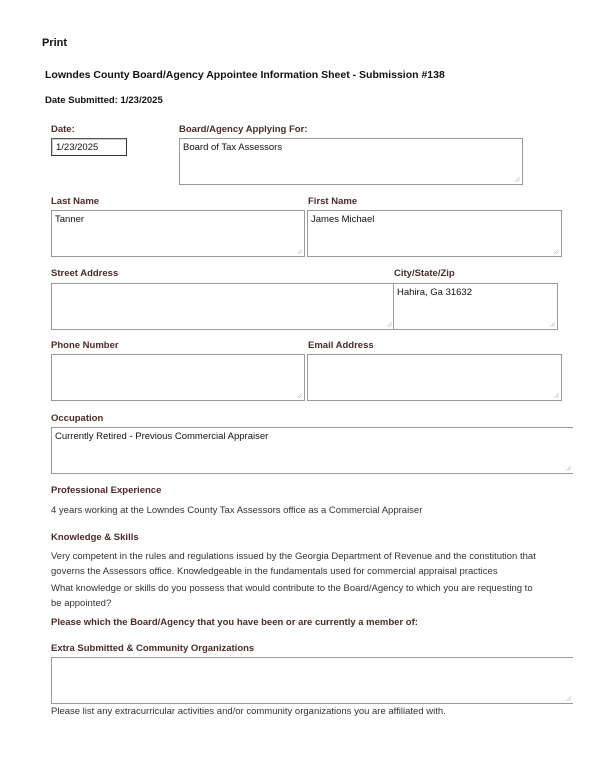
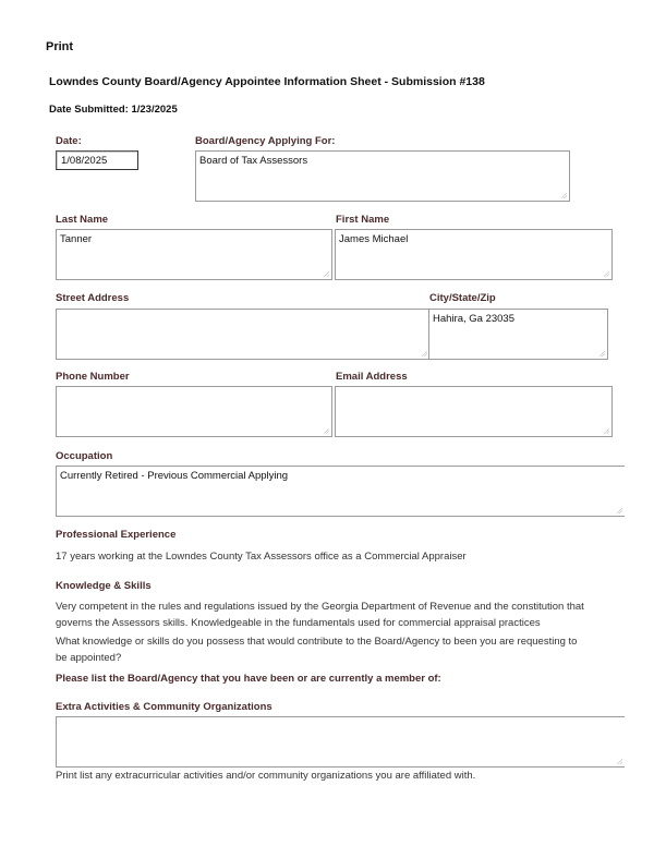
  Print
  Lowndes County Board/Agency Appointee Information Sheet - Submission #138
  Date Submitted: 1/23/2025
  Date:
- 1/23/2025
+ 1/08/2025
  Board/Agency Applying For:
  Board of Tax Assessors
  Last Name
  Tanner
  First Name
  James Michael
  Street Address
  City/State/Zip
- Hahira, Ga 31632
+ Hahira, Ga 23035
  Phone Number
  Email Address
  Occupation
- Currently Retired - Previous Commercial Appraiser
+ Currently Retired - Previous Commercial Applying
  Professional Experience
- 4 years working at the Lowndes County Tax Assessors office as a Commercial Appraiser
+ 17 years working at the Lowndes County Tax Assessors office as a Commercial Appraiser
  Knowledge & Skills
- Very competent in the rules and regulations issued by the Georgia Department of Revenue and the constitution that governs the Assessors office. Knowledgeable in the fundamentals used for commercial appraisal practices
+ Very competent in the rules and regulations issued by the Georgia Department of Revenue and the constitution that governs the Assessors skills. Knowledgeable in the fundamentals used for commercial appraisal practices
- What knowledge or skills do you possess that would contribute to the Board/Agency to which you are requesting to be appointed?
+ What knowledge or skills do you possess that would contribute to the Board/Agency to been you are requesting to be appointed?
- Please which the Board/Agency that you have been or are currently a member of:
+ Please list the Board/Agency that you have been or are currently a member of:
- Extra Submitted & Community Organizations
+ Extra Activities & Community Organizations
- Please list any extracurricular activities and/or community organizations you are affiliated with.
+ Print list any extracurricular activities and/or community organizations you are affiliated with.
